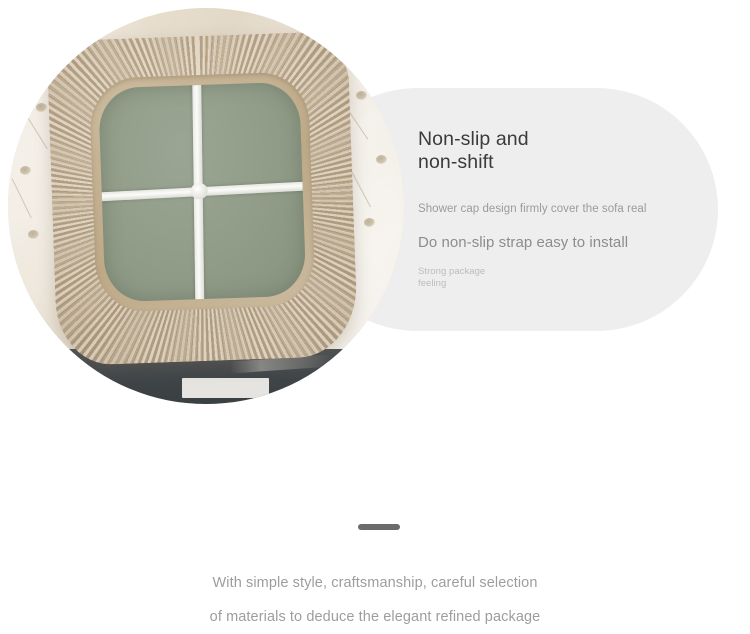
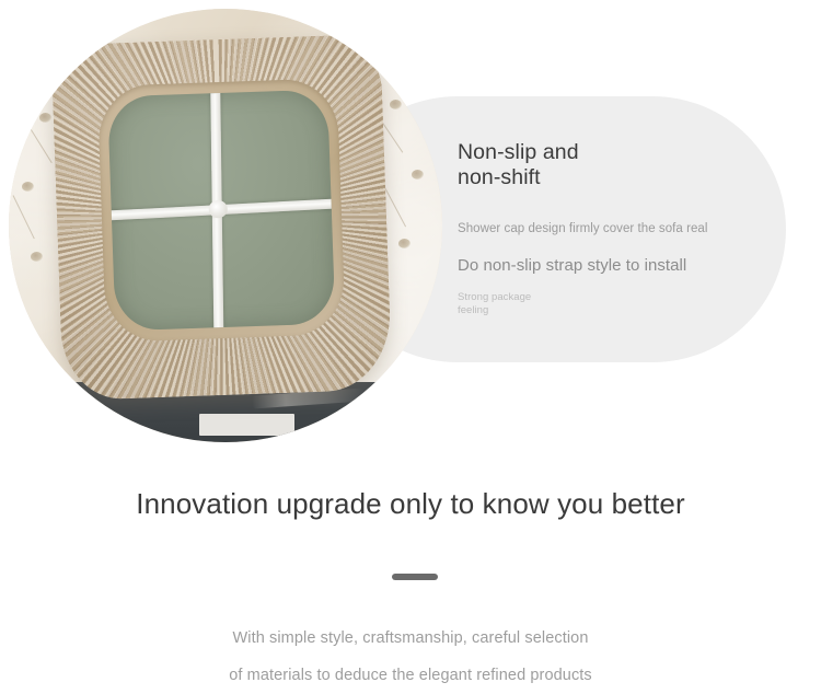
  Non-slip and
  non-shift
  Shower cap design firmly cover the sofa real
- Do non-slip strap easy to install
+ Do non-slip strap style to install
  Strong package
  feeling
+ Innovation upgrade only to know you better
  With simple style, craftsmanship, careful selection
- of materials to deduce the elegant refined package
+ of materials to deduce the elegant refined products
